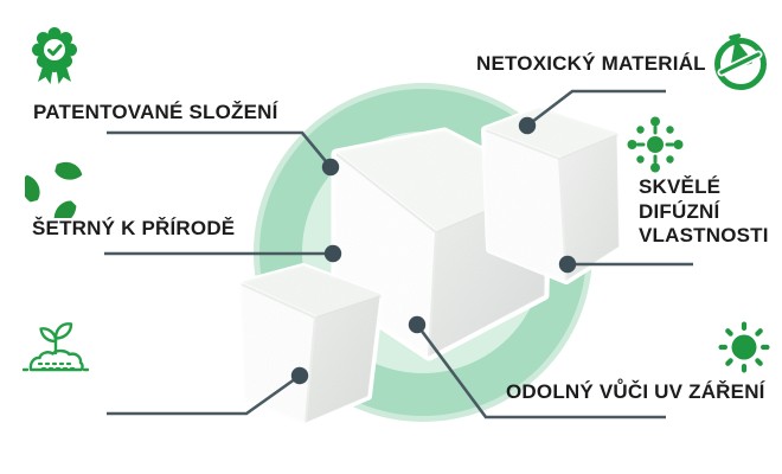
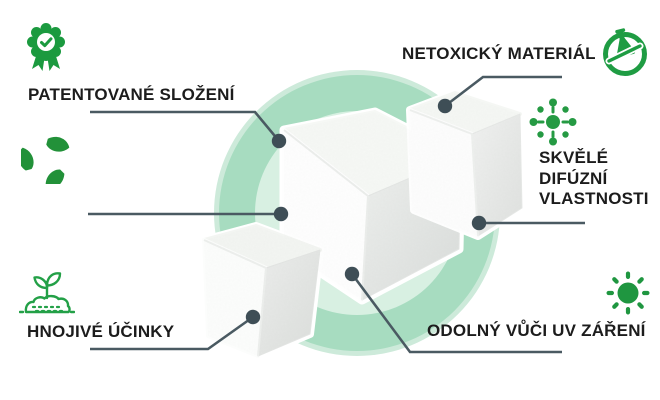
  PATENTOVANÉ SLOŽENÍ
  NETOXICKÝ MATERIÁL
- ŠETRNÝ K PŘÍRODĚ
  SKVĚLÉ
  DIFÚZNÍ
  VLASTNOSTI
+ HNOJIVÉ ÚČINKY
  ODOLNÝ VŮČI UV ZÁŘENÍ
